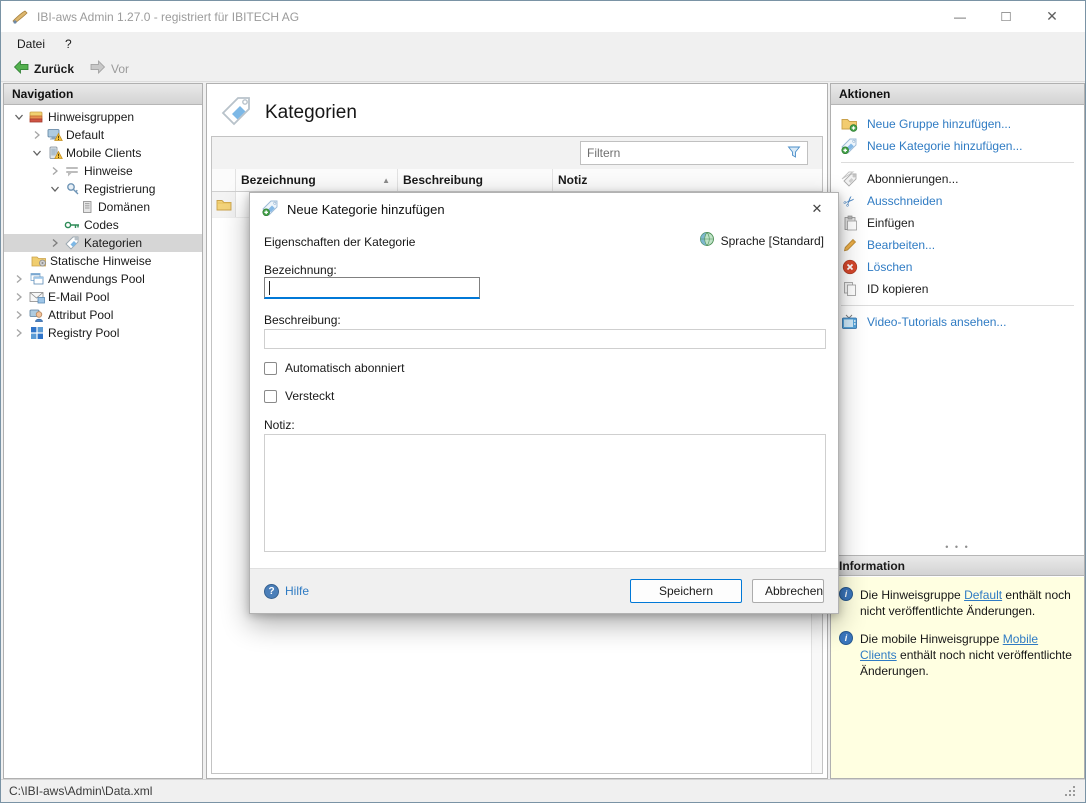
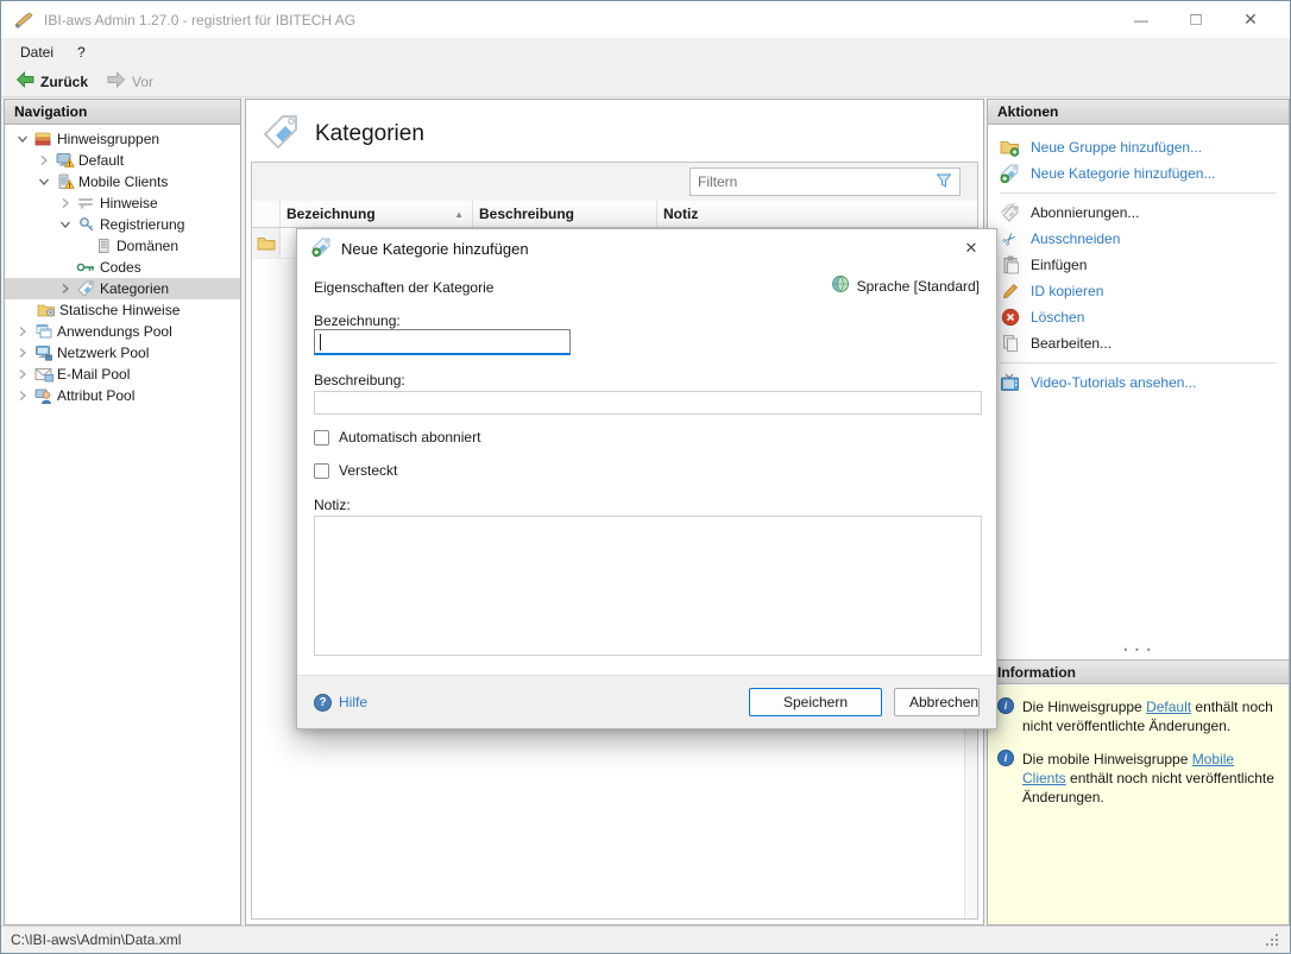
  IBI-aws Admin 1.27.0 - registriert für IBITECH AG
  —
  □
  ✕
  Datei
  ?
  Zurück
  Vor
  Navigation
  Hinweisgruppen
  Default
  Mobile Clients
  Hinweise
  Registrierung
  Domänen
  Codes
  Kategorien
  Statische Hinweise
  Anwendungs Pool
+ Netzwerk Pool
  E-Mail Pool
  Attribut Pool
- Registry Pool
  Kategorien
  Filtern
  Bezeichnung
  ▲
  Beschreibung
  Notiz
  Aktionen
  Neue Gruppe hinzufügen...
  Neue Kategorie hinzufügen...
  Abonnierungen...
  Ausschneiden
  Einfügen
- Bearbeiten...
+ ID kopieren
  Löschen
- ID kopieren
+ Bearbeiten...
  Video-Tutorials ansehen...
  • • •
  Information
  i
  Die Hinweisgruppe Default enthält noch nicht veröffentlichte Änderungen.
  i
  Die mobile Hinweisgruppe Mobile Clients enthält noch nicht veröffentlichte Änderungen.
  Neue Kategorie hinzufügen
  ✕
  Eigenschaften der Kategorie
  Sprache [Standard]
  Bezeichnung:
  Beschreibung:
  Automatisch abonniert
  Versteckt
  Notiz:
  ?
  Hilfe
  Speichern
  Abbrechen
  C:\IBI-aws\Admin\Data.xml
